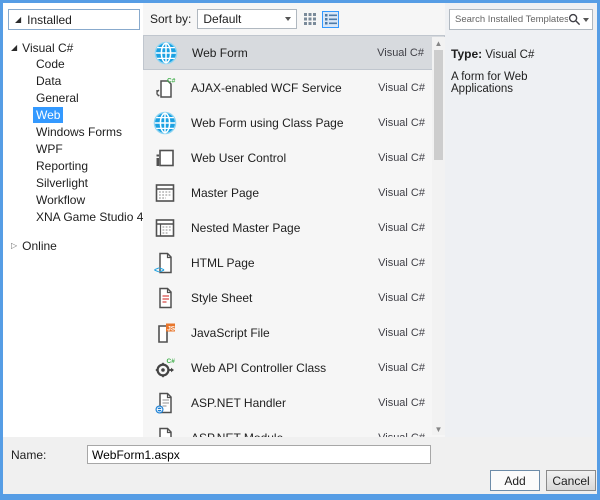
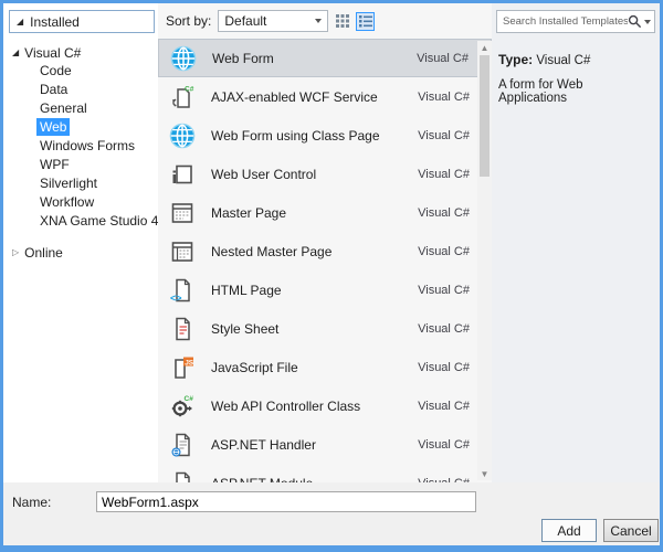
  ◢
  Installed
  ◢
  Visual C#
  Code
  Data
  General
  Web
  Windows Forms
  WPF
- Reporting
  Silverlight
  Workflow
  XNA Game Studio 4
  ▷
  Online
  Sort by:
  Default
  Web Form
  Visual C#
  AJAX-enabled WCF Service
  Visual C#
  Web Form using Class Page
  Visual C#
  Web User Control
  Visual C#
  Master Page
  Visual C#
  Nested Master Page
  Visual C#
  <>
  HTML Page
  Visual C#
  Style Sheet
  Visual C#
  JavaScript File
  Visual C#
  Web API Controller Class
  Visual C#
  ASP.NET Handler
  Visual C#
  ▲
  ▼
  Search Installed Templates
  Type: Visual C#
  A form for Web Applications
  Name:
  WebForm1.aspx
  Add
  Cancel
